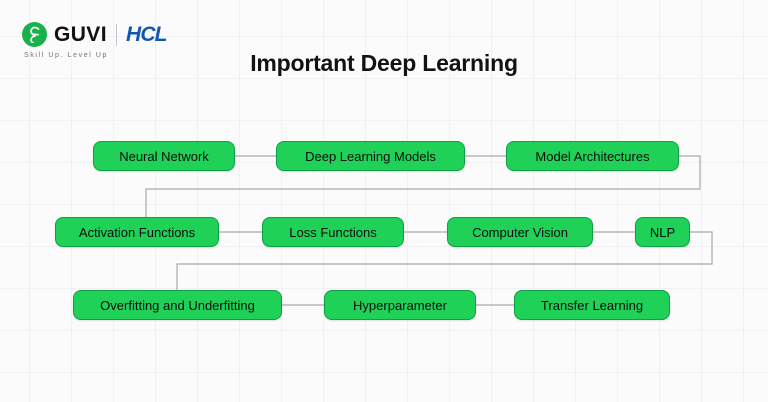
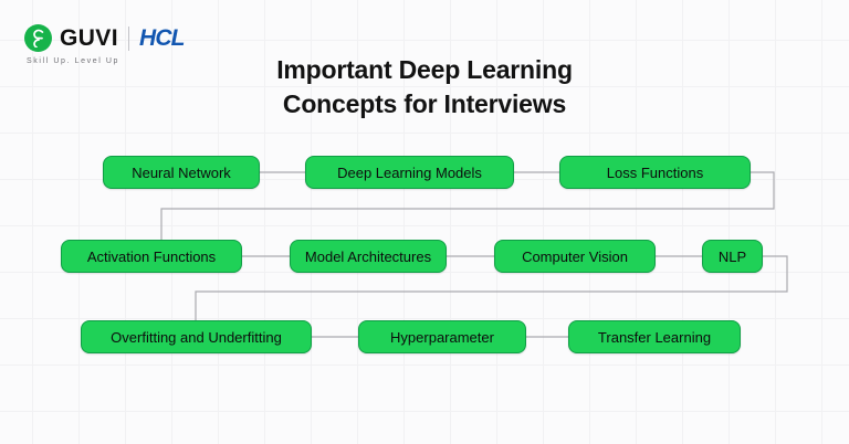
  GUVI
  HCL
  Important Deep Learning
+ Concepts for Interviews
  Neural Network
  Deep Learning Models
- Model Architectures
+ Loss Functions
  Activation Functions
- Loss Functions
+ Model Architectures
  Computer Vision
  NLP
  Overfitting and Underfitting
  Hyperparameter
  Transfer Learning
